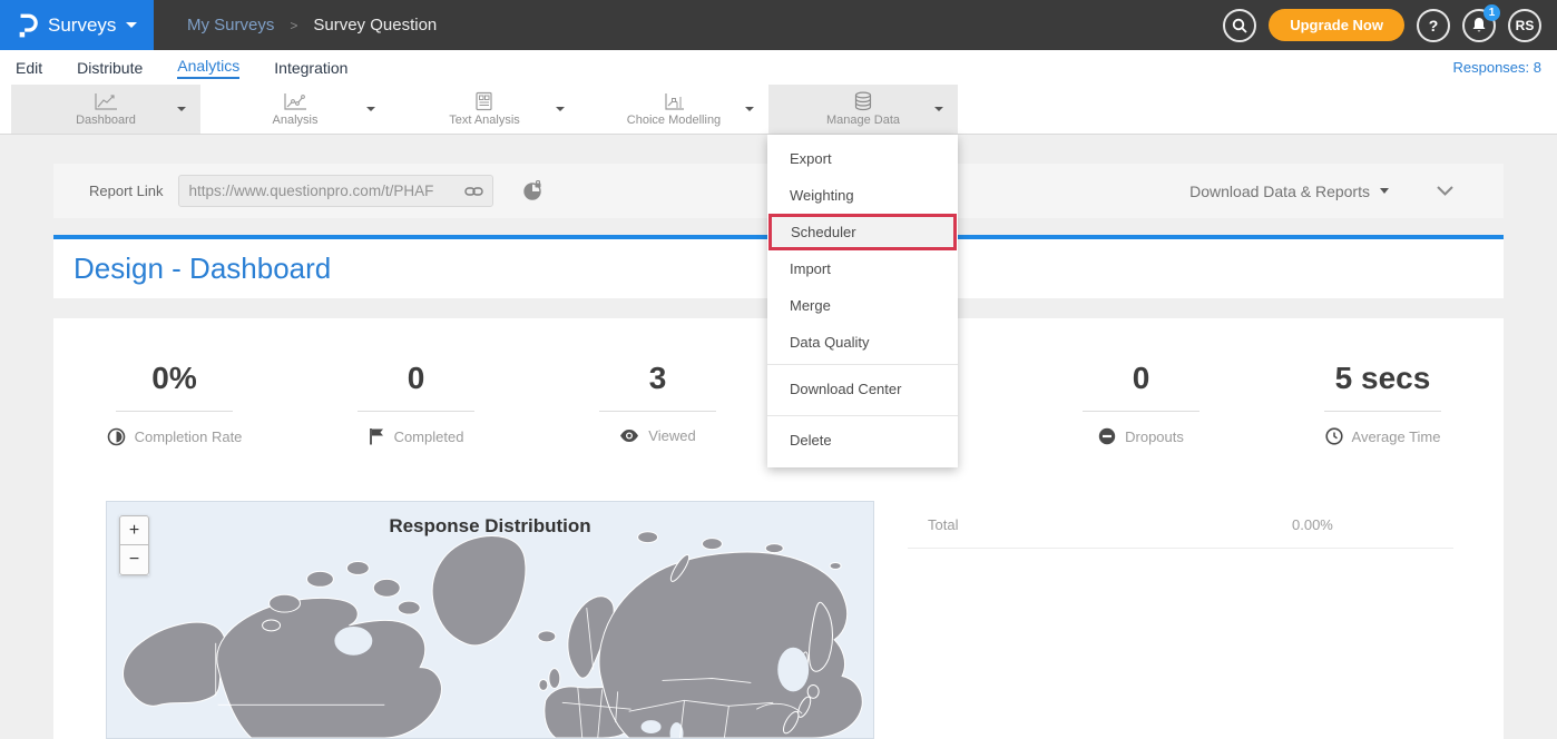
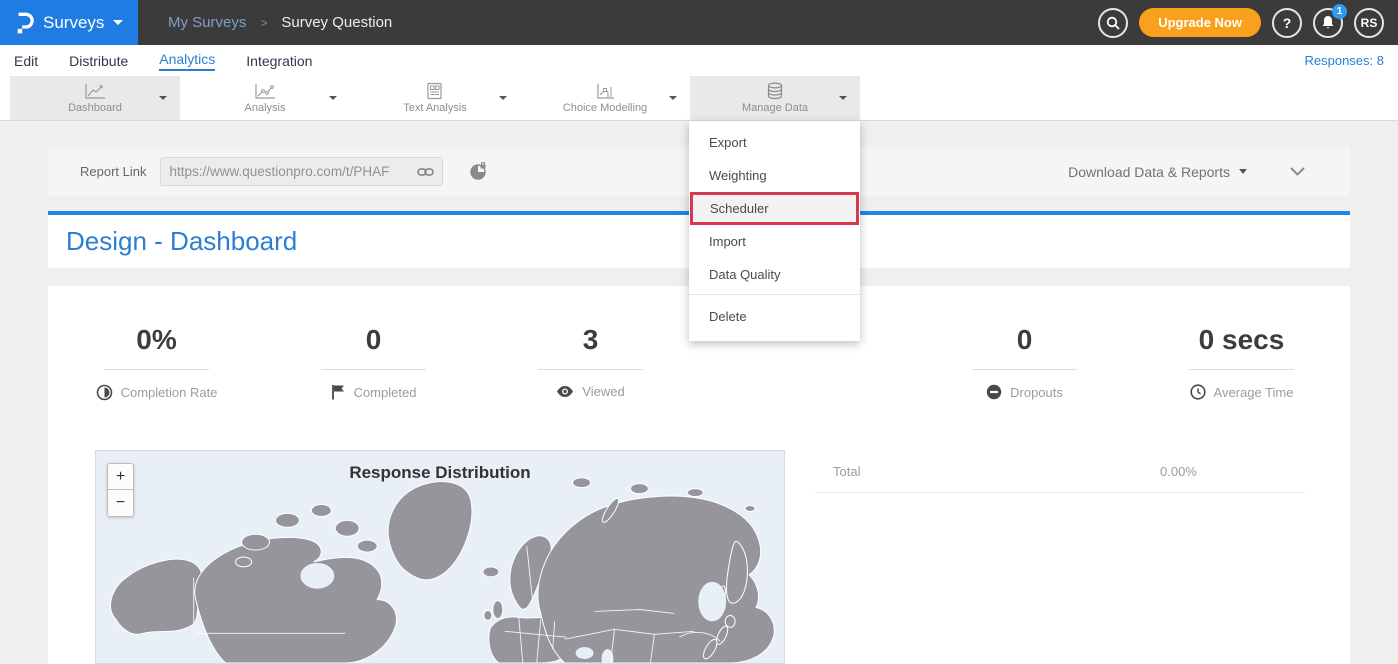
  Surveys
  My Surveys
  >
  Survey Question
  Upgrade Now
  ?
  1
  RS
  Edit
  Distribute
  Analytics
  Integration
  Responses: 8
  Dashboard
  Analysis
  Text Analysis
  Choice Modelling
  Manage Data
  Report Link
  https://www.questionpro.com/t/PHAF
  Download Data & Reports
  Design - Dashboard
  0%
  Completion Rate
  0
  Completed
  3
  Viewed
  0
  Dropouts
- 5 secs
+ 0 secs
  Average Time
  Response Distribution
  +
  −
  Total
  0.00%
  Export
  Weighting
  Scheduler
  Import
- Merge
  Data Quality
- Download Center
  Delete
